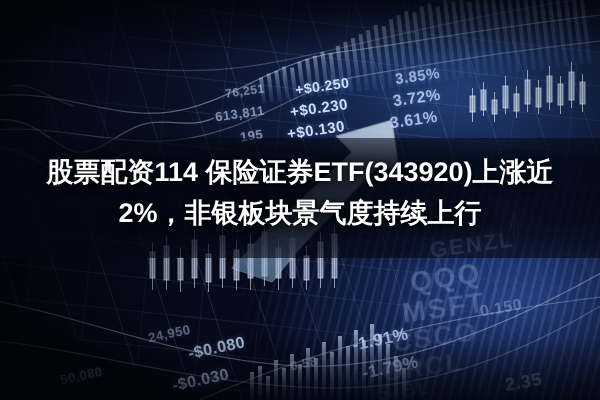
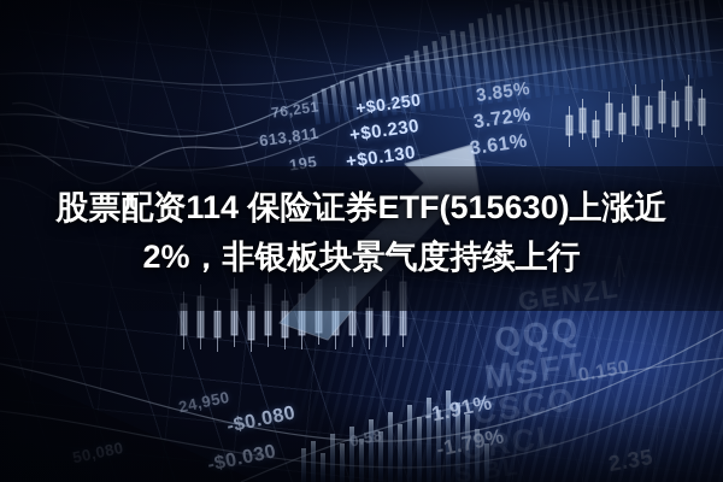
- 股票配资114 保险证券ETF(343920)上涨近
+ 股票配资114 保险证券ETF(515630)上涨近
  2%，非银板块景气度持续上行
